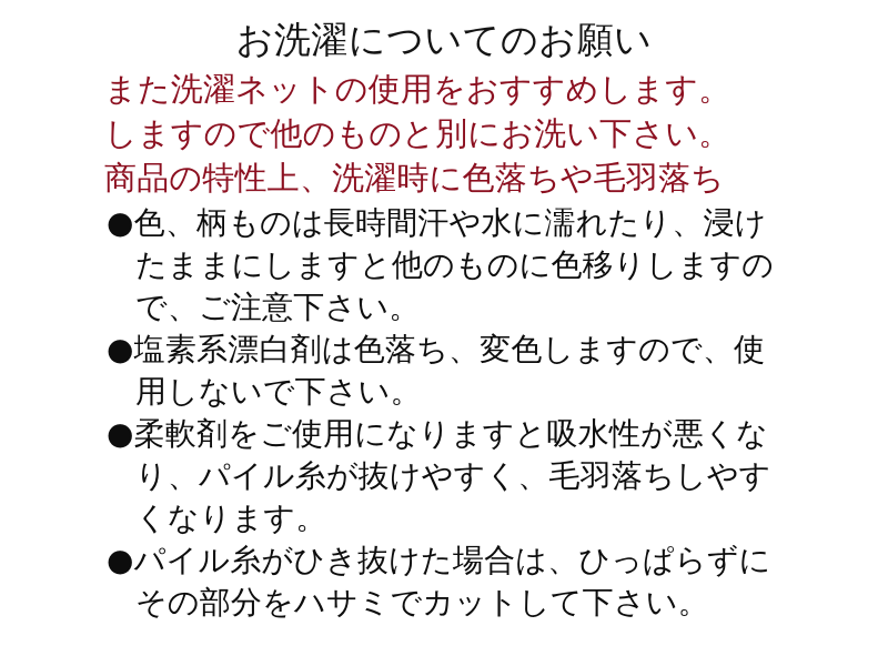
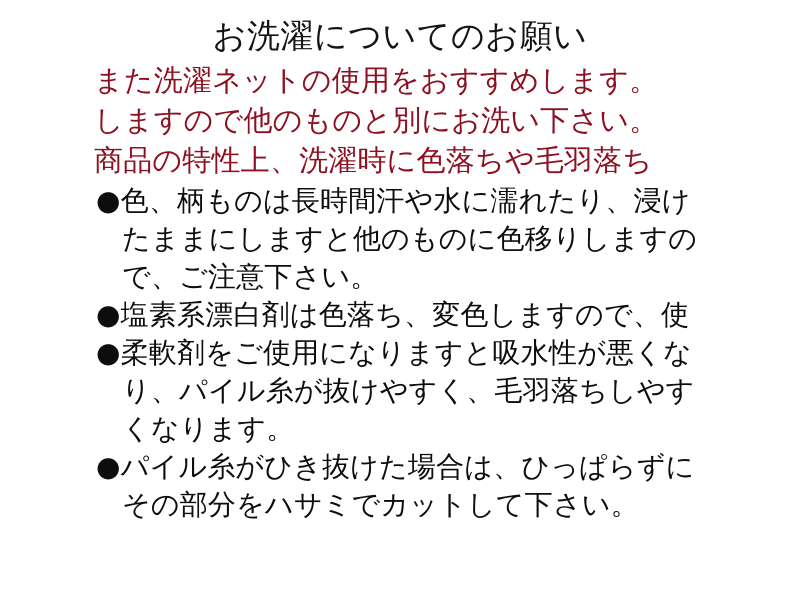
  お洗濯についてのお願い
  また洗濯ネットの使用をおすすめします。
  しますので他のものと別にお洗い下さい。
  商品の特性上、洗濯時に色落ちや毛羽落ち
  ●色、柄ものは長時間汗や水に濡れたり、浸け
  たままにしますと他のものに色移りしますの
  で、ご注意下さい。
  ●塩素系漂白剤は色落ち、変色しますので、使
- 用しないで下さい。
  ●柔軟剤をご使用になりますと吸水性が悪くな
  り、パイル糸が抜けやすく、毛羽落ちしやす
  くなります。
  ●パイル糸がひき抜けた場合は、ひっぱらずに
  その部分をハサミでカットして下さい。
